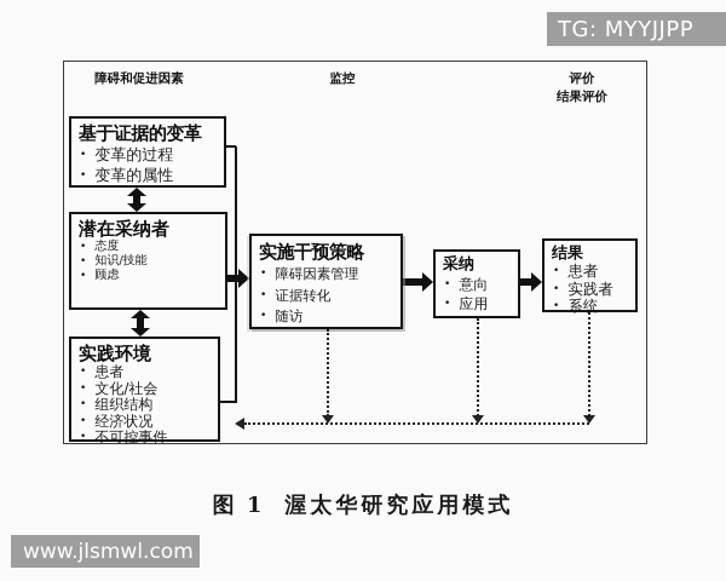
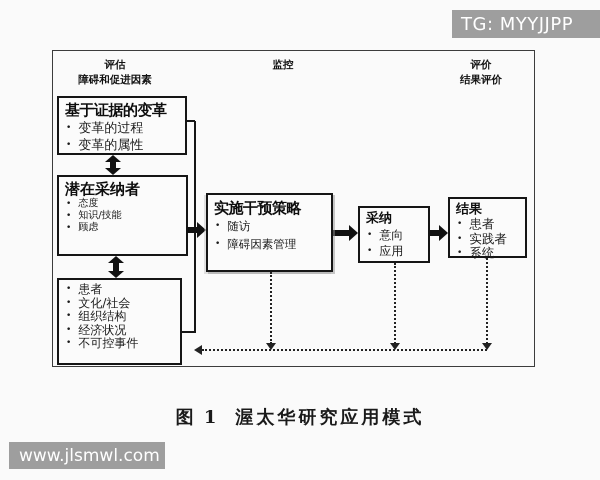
  TG: MYYJJPP
+ 评估
  障碍和促进因素
  监控
  评价
  结果评价
  基于证据的变革
  变革的过程
  变革的属性
  潜在采纳者
  态度
  知识/技能
  顾虑
- 实践环境
  患者
  文化/社会
  组织结构
  经济状况
  不可控事件
  实施干预策略
- 障碍因素管理
+ 随访
- 证据转化
- 随访
+ 障碍因素管理
  采纳
  意向
  应用
  结果
  患者
  实践者
  系统
  图 1 渥太华研究应用模式
  www.jlsmwl.com
